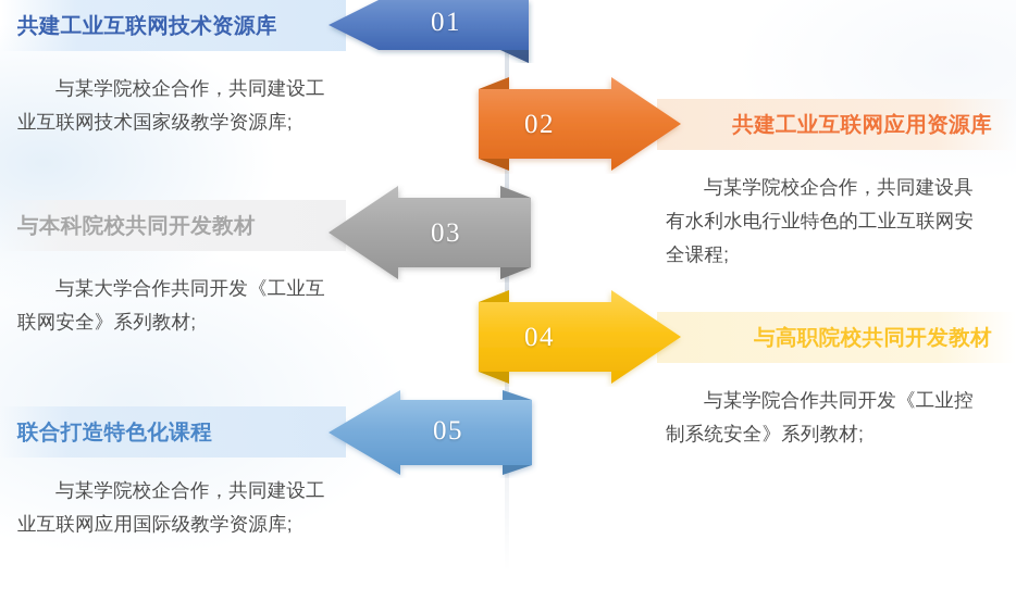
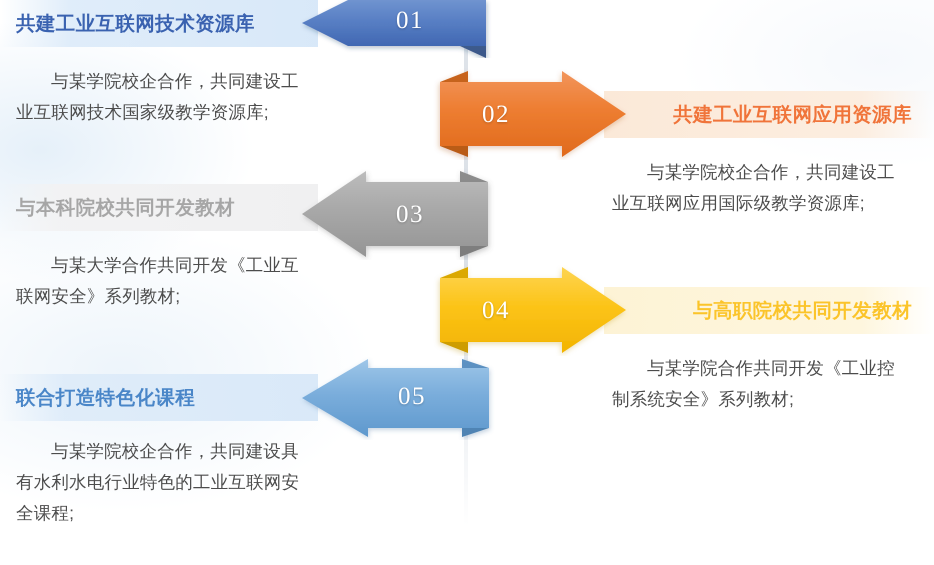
  共建工业互联网技术资源库
  01
  与某学院校企合作，共同建设工业互联网技术国家级教学资源库;
  共建工业互联网应用资源库
  02
- 与某学院校企合作，共同建设具有水利水电行业特色的工业互联网安全课程;
+ 与某学院校企合作，共同建设工业互联网应用国际级教学资源库;
  与本科院校共同开发教材
  03
  与某大学合作共同开发《工业互联网安全》系列教材;
  与高职院校共同开发教材
  04
  与某学院合作共同开发《工业控制系统安全》系列教材;
  联合打造特色化课程
  05
- 与某学院校企合作，共同建设工业互联网应用国际级教学资源库;
+ 与某学院校企合作，共同建设具有水利水电行业特色的工业互联网安全课程;
